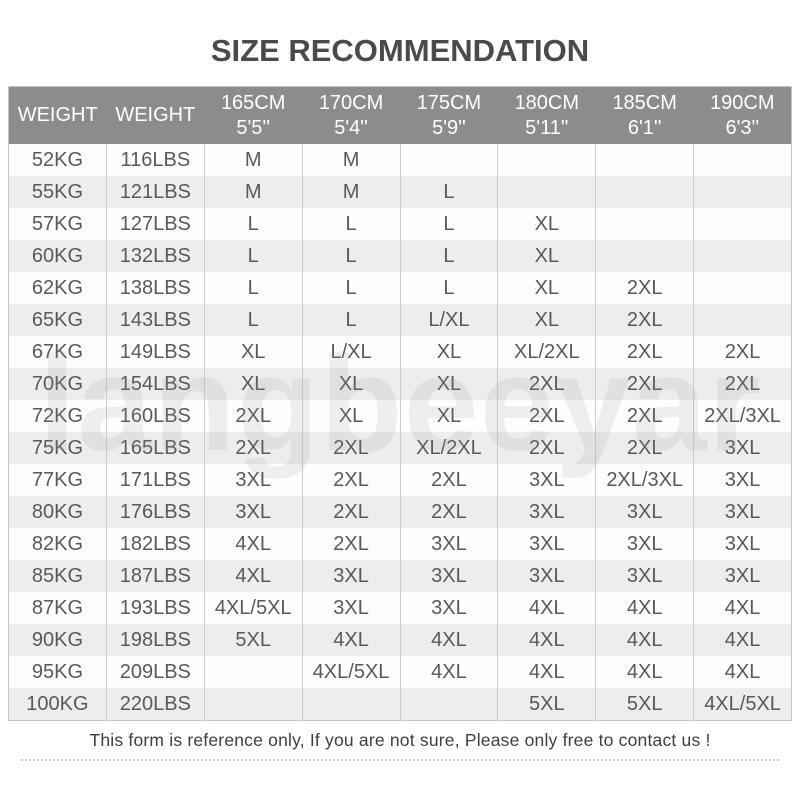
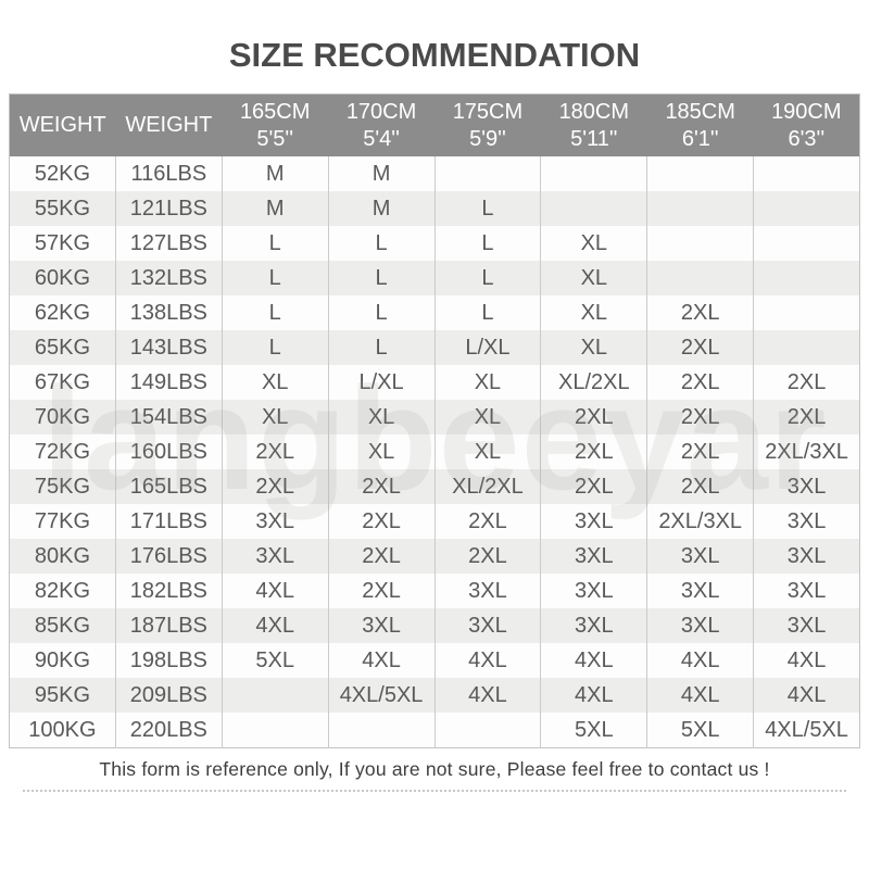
  SIZE RECOMMENDATION
  WEIGHT	WEIGHT	165CM5'5''	170CM5'4''	175CM5'9''	180CM5'11''	185CM6'1''	190CM6'3''
  52KG	116LBS	M	M
  55KG	121LBS	M	M	L
  57KG	127LBS	L	L	L	XL
  60KG	132LBS	L	L	L	XL
  62KG	138LBS	L	L	L	XL	2XL
  65KG	143LBS	L	L	L/XL	XL	2XL
  67KG	149LBS	XL	L/XL	XL	XL/2XL	2XL	2XL
  70KG	154LBS	XL	XL	XL	2XL	2XL	2XL
  72KG	160LBS	2XL	XL	XL	2XL	2XL	2XL/3XL
  75KG	165LBS	2XL	2XL	XL/2XL	2XL	2XL	3XL
  77KG	171LBS	3XL	2XL	2XL	3XL	2XL/3XL	3XL
  80KG	176LBS	3XL	2XL	2XL	3XL	3XL	3XL
  82KG	182LBS	4XL	2XL	3XL	3XL	3XL	3XL
  85KG	187LBS	4XL	3XL	3XL	3XL	3XL	3XL
- 87KG	193LBS	4XL/5XL	3XL	3XL	4XL	4XL	4XL
  90KG	198LBS	5XL	4XL	4XL	4XL	4XL	4XL
  95KG	209LBS		4XL/5XL	4XL	4XL	4XL	4XL
  100KG	220LBS				5XL	5XL	4XL/5XL
  langbeeyar
- This form is reference only, If you are not sure, Please only free to contact us !
+ This form is reference only, If you are not sure, Please feel free to contact us !
